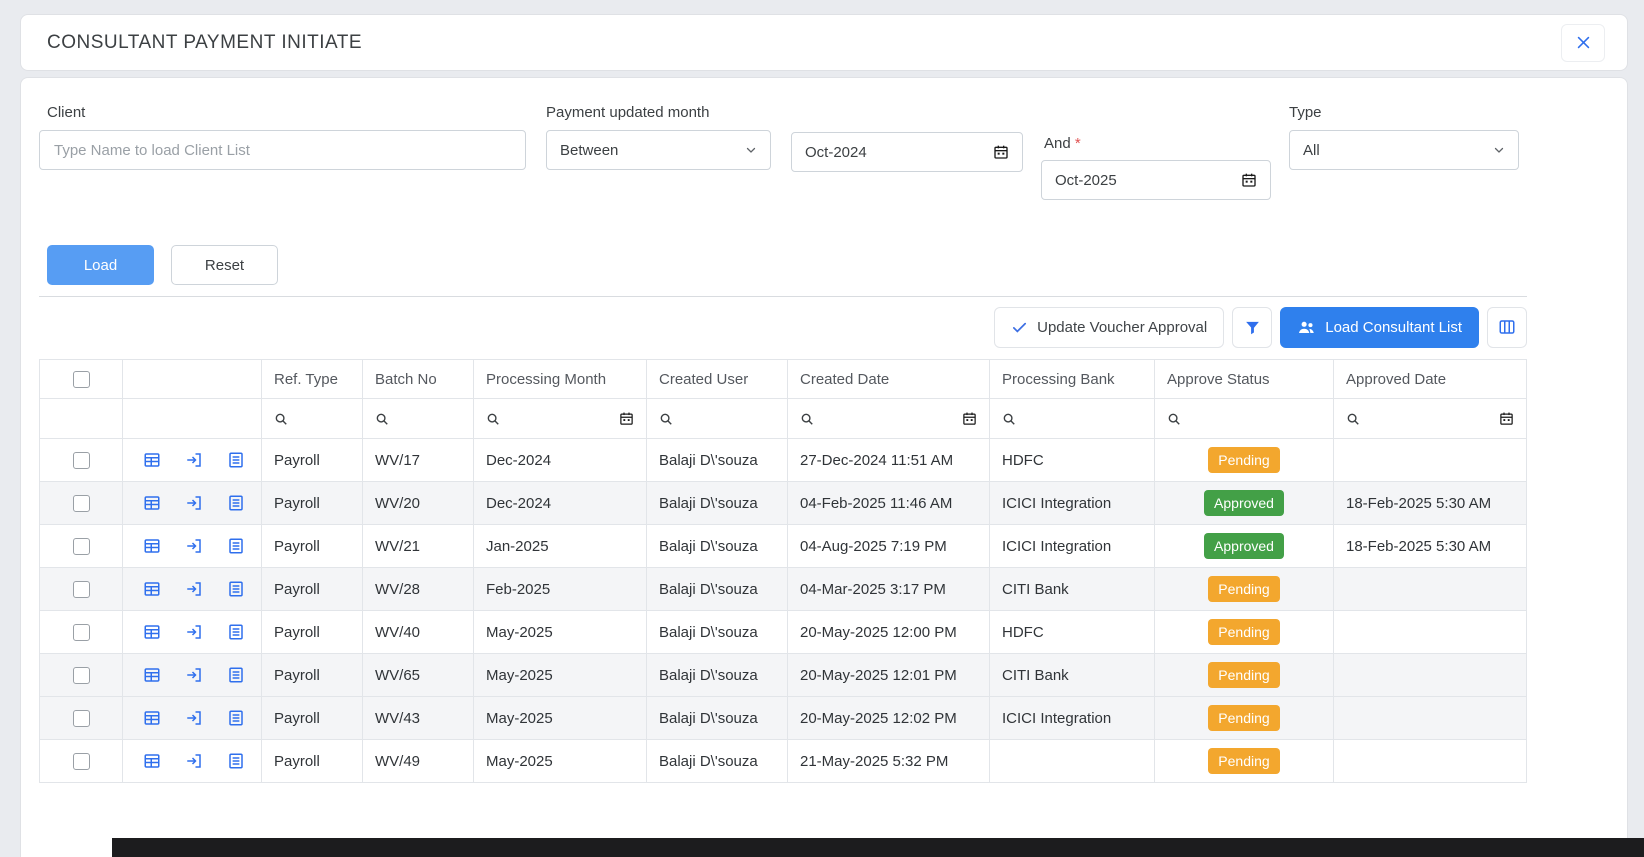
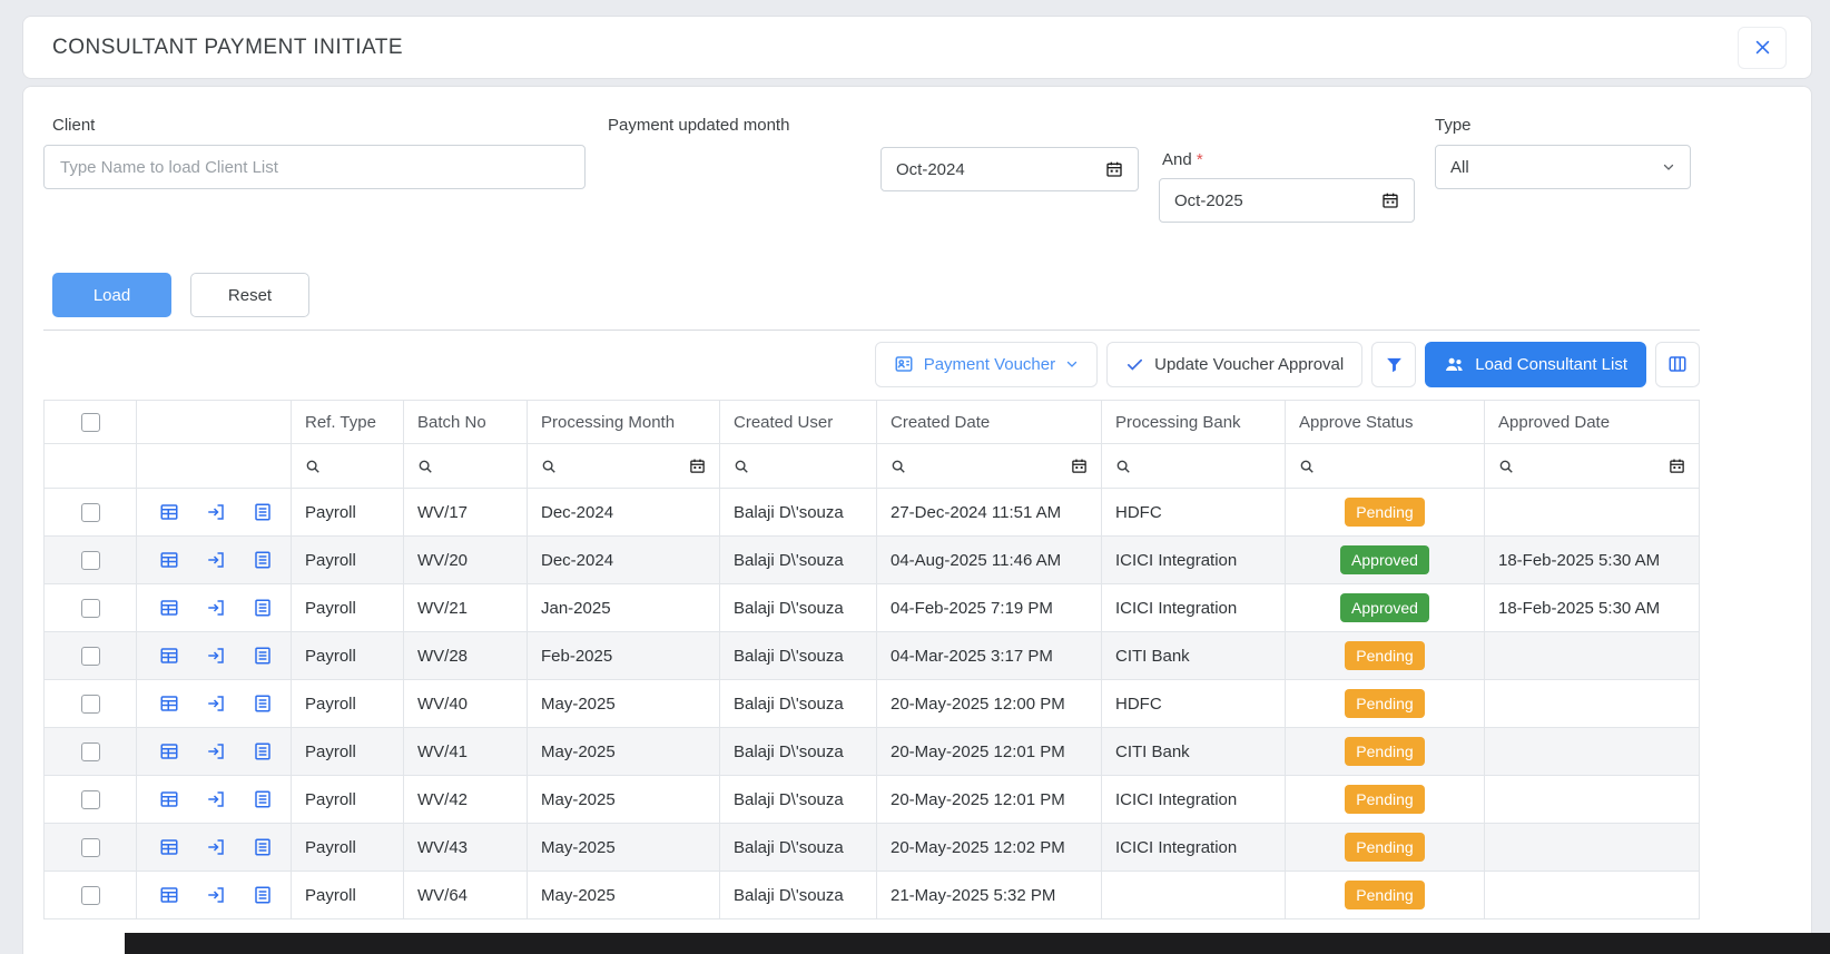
  CONSULTANT PAYMENT INITIATE
  Client
  Type Name to load Client List
  Payment updated month
- Between
  Oct-2024
  And *
  Oct-2025
  Type
  All
  Load
  Reset
+ Payment Voucher
  Update Voucher Approval
  Load Consultant List
  		Ref. Type	Batch No	Processing Month	Created User	Created Date	Processing Bank	Approve Status	Approved Date
  		Payroll	WV/17	Dec-2024	Balaji D\'souza	27-Dec-2024 11:51 AM	HDFC	Pending
- 		Payroll	WV/20	Dec-2024	Balaji D\'souza	04-Feb-2025 11:46 AM	ICICI Integration	Approved	18-Feb-2025 5:30 AM
+ 		Payroll	WV/20	Dec-2024	Balaji D\'souza	04-Aug-2025 11:46 AM	ICICI Integration	Approved	18-Feb-2025 5:30 AM
- 		Payroll	WV/21	Jan-2025	Balaji D\'souza	04-Aug-2025 7:19 PM	ICICI Integration	Approved	18-Feb-2025 5:30 AM
+ 		Payroll	WV/21	Jan-2025	Balaji D\'souza	04-Feb-2025 7:19 PM	ICICI Integration	Approved	18-Feb-2025 5:30 AM
  		Payroll	WV/28	Feb-2025	Balaji D\'souza	04-Mar-2025 3:17 PM	CITI Bank	Pending
  		Payroll	WV/40	May-2025	Balaji D\'souza	20-May-2025 12:00 PM	HDFC	Pending
- 		Payroll	WV/65	May-2025	Balaji D\'souza	20-May-2025 12:01 PM	CITI Bank	Pending
+ 		Payroll	WV/41	May-2025	Balaji D\'souza	20-May-2025 12:01 PM	CITI Bank	Pending
+ 		Payroll	WV/42	May-2025	Balaji D\'souza	20-May-2025 12:01 PM	ICICI Integration	Pending
  		Payroll	WV/43	May-2025	Balaji D\'souza	20-May-2025 12:02 PM	ICICI Integration	Pending
- 		Payroll	WV/49	May-2025	Balaji D\'souza	21-May-2025 5:32 PM		Pending
+ 		Payroll	WV/64	May-2025	Balaji D\'souza	21-May-2025 5:32 PM		Pending
